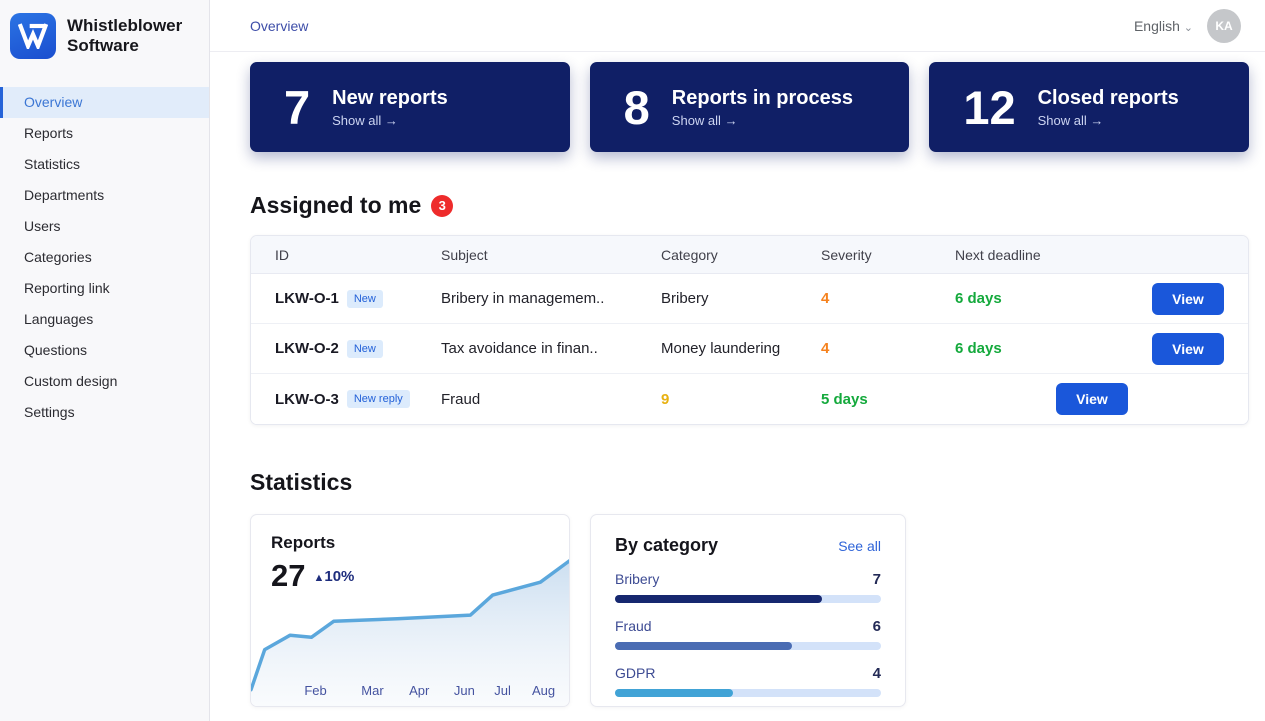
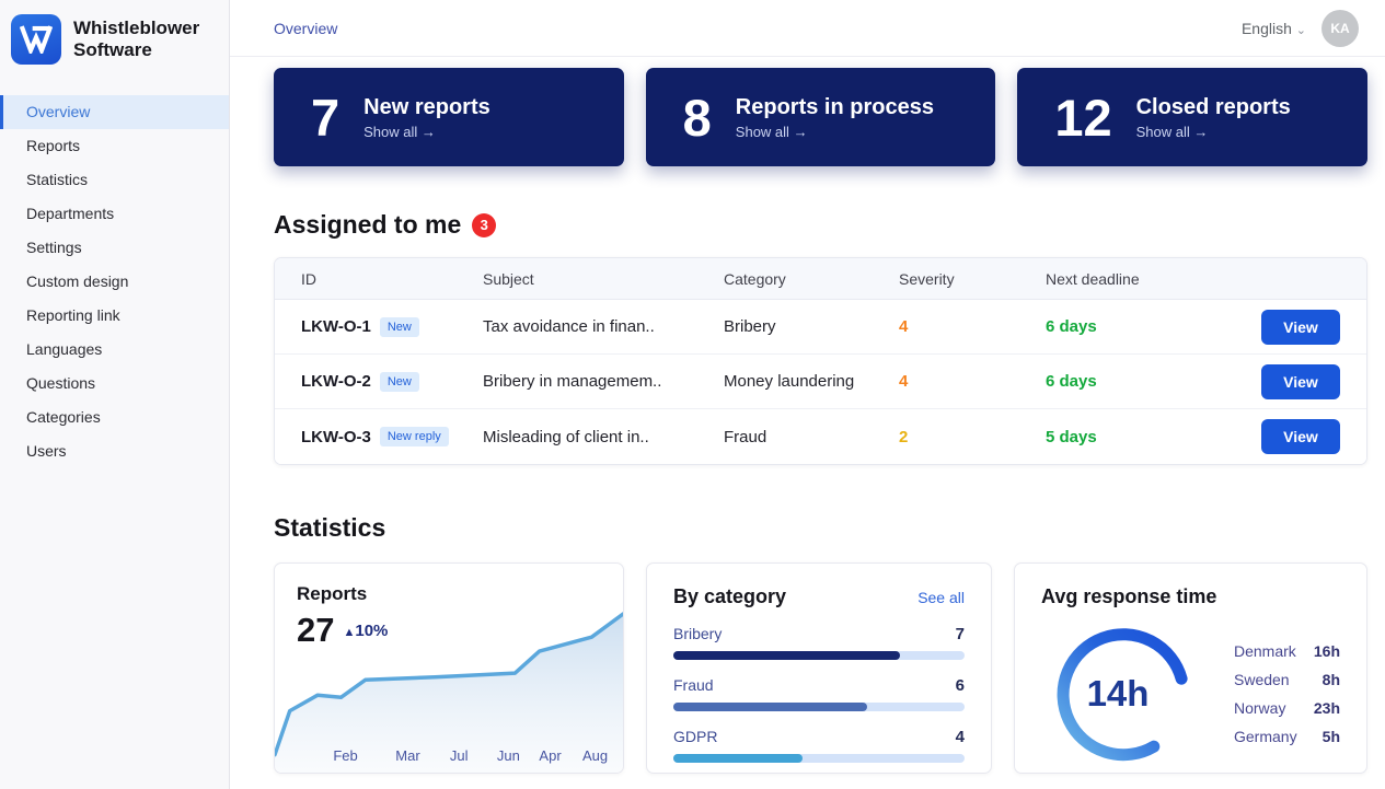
  Whistleblower
  Software
  Overview
  Reports
  Statistics
  Departments
- Users
+ Settings
- Categories
+ Custom design
  Reporting link
  Languages
  Questions
- Custom design
+ Categories
- Settings
+ Users
  Overview
  English ⌄
  KA
  7
  New reports
  Show all →
  8
  Reports in process
  Show all →
  12
  Closed reports
  Show all →
  Assigned to me
  3
  ID
  Subject
  Category
  Severity
  Next deadline
  LKW-O-1
  New
- Bribery in managemem..
+ Tax avoidance in finan..
  Bribery
  4
  6 days
  View
  LKW-O-2
  New
- Tax avoidance in finan..
+ Bribery in managemem..
  Money laundering
  4
  6 days
  View
  LKW-O-3
  New reply
+ Misleading of client in..
  Fraud
- 9
+ 2
  5 days
  View
  Statistics
  Reports
  27
  ▲10%
  Feb
  Mar
- Apr
+ Jul
  Jun
- Jul
+ Apr
  Aug
  By category
  See all
  Bribery
  7
  Fraud
  6
  GDPR
  4
+ Avg response time
+ 14h
+ Denmark
+ 16h
+ Sweden
+ 8h
+ Norway
+ 23h
+ Germany
+ 5h
